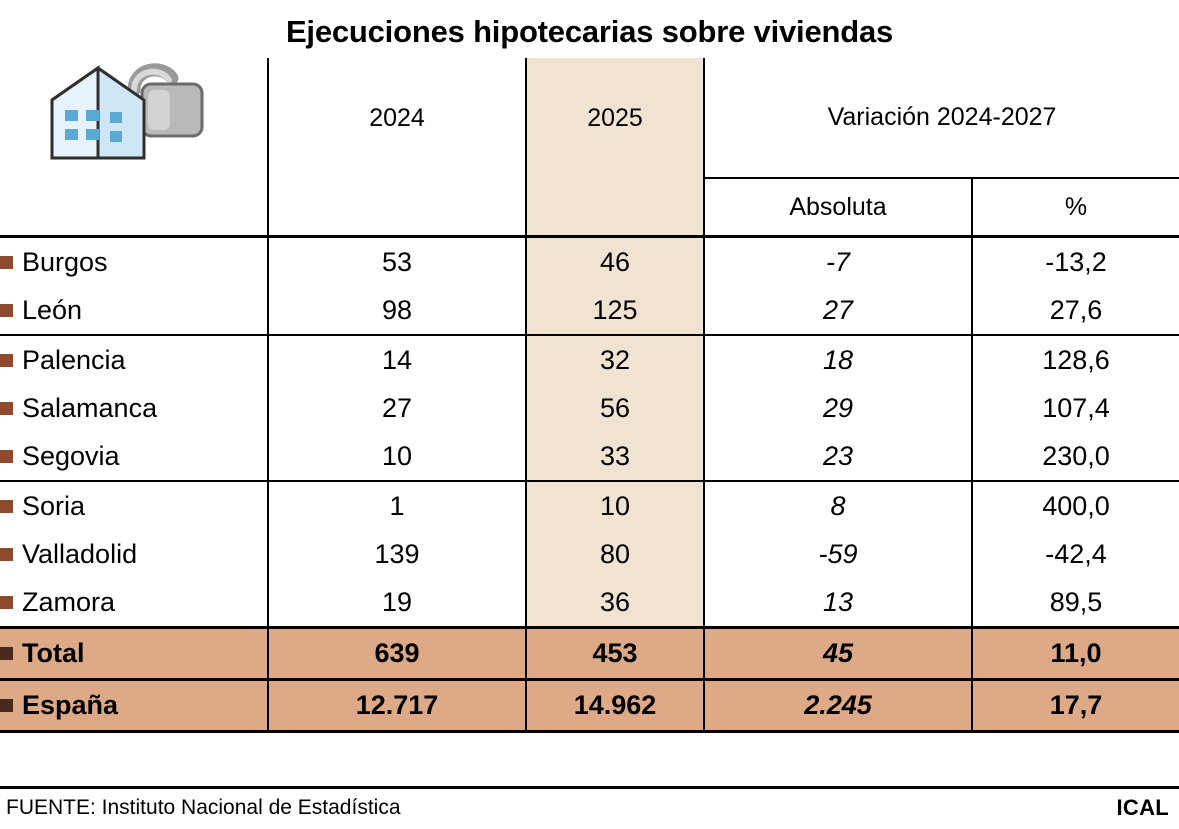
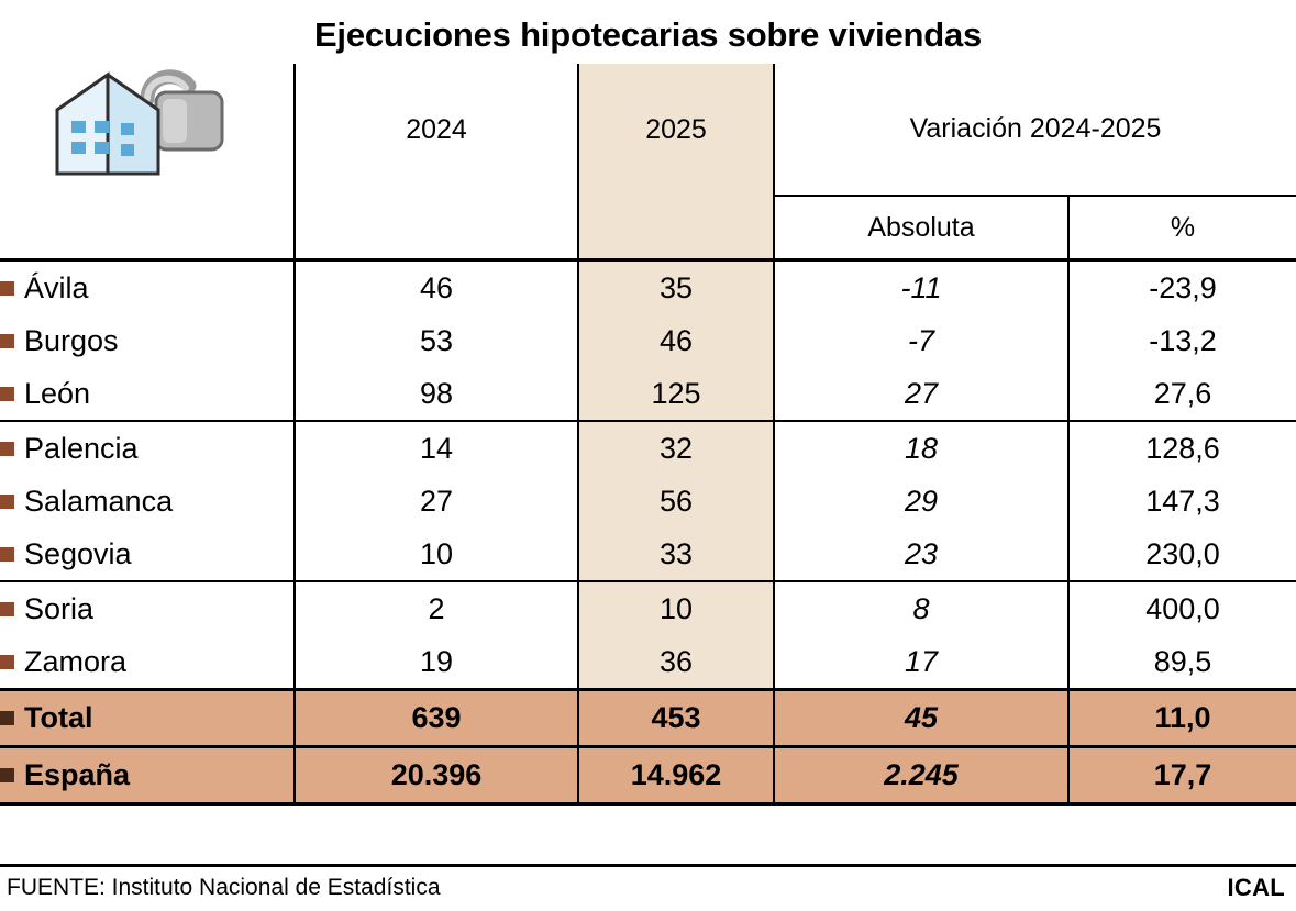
  Ejecuciones hipotecarias sobre viviendas
- 	2024	2025	Variación 2024-2027
+ 	2024	2025	Variación 2024-2025
  			Absoluta	%
+ Ávila	46	35	-11	-23,9
  Burgos	53	46	-7	-13,2
  León	98	125	27	27,6
  Palencia	14	32	18	128,6
- Salamanca	27	56	29	107,4
+ Salamanca	27	56	29	147,3
  Segovia	10	33	23	230,0
- Soria	1	10	8	400,0
+ Soria	2	10	8	400,0
- Valladolid	139	80	-59	-42,4
- Zamora	19	36	13	89,5
+ Zamora	19	36	17	89,5
  Total	639	453	45	11,0
- España	12.717	14.962	2.245	17,7
+ España	20.396	14.962	2.245	17,7
  FUENTE: Instituto Nacional de Estadística
  ICAL
